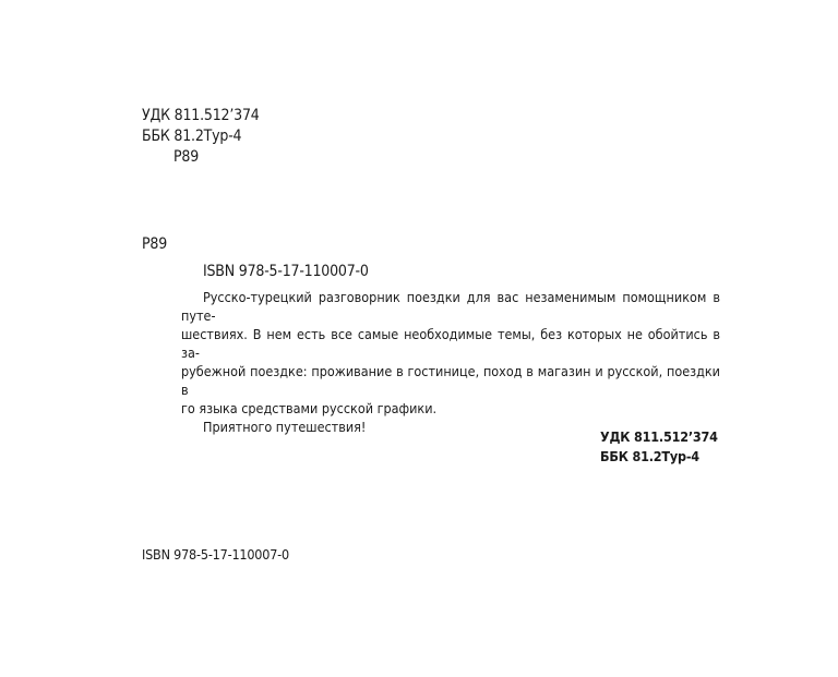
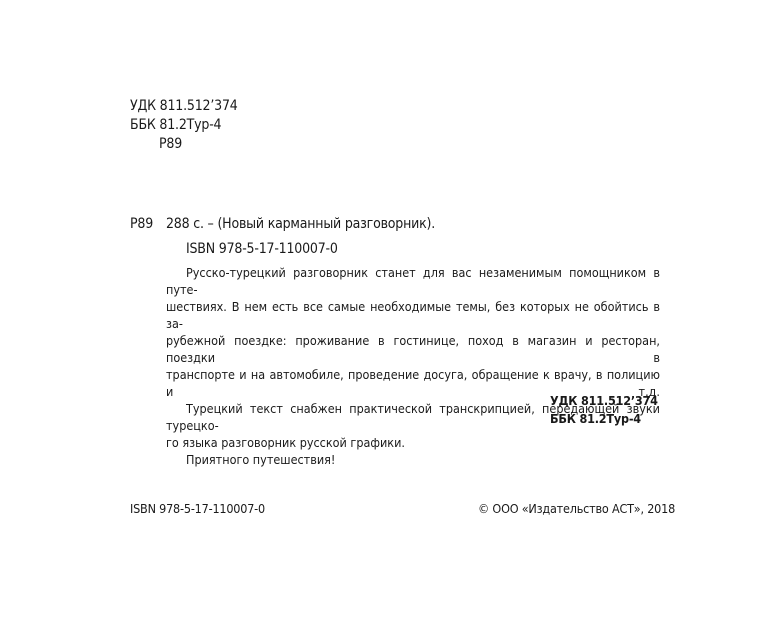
  УДК 811.512’374
  ББК 81.2Тур-4
  Р89
  Р89
+ 288 с. – (Новый карманный разговорник).
  ISBN 978-5-17-110007-0
- Русско-турецкий разговорник поездки для вас незаменимым помощником в путе-
+ Русско-турецкий разговорник станет для вас незаменимым помощником в путе-
  шествиях. В нем есть все самые необходимые темы, без которых не обойтись в за-
- рубежной поездке: проживание в гостинице, поход в магазин и русской, поездки в
+ рубежной поездке: проживание в гостинице, поход в магазин и ресторан, поездки в
+ транспорте и на автомобиле, проведение досуга, обращение к врачу, в полицию и т.д.
+ Турецкий текст снабжен практической транскрипцией, передающей звуки турецко-
- го языка средствами русской графики.
+ го языка разговорник русской графики.
  Приятного путешествия!
  УДК 811.512’374
  ББК 81.2Тур-4
  ISBN 978-5-17-110007-0
+ © ООО «Издательство АСТ», 2018
